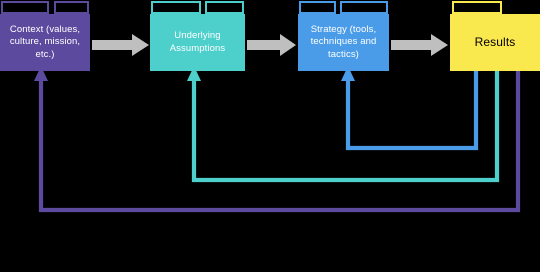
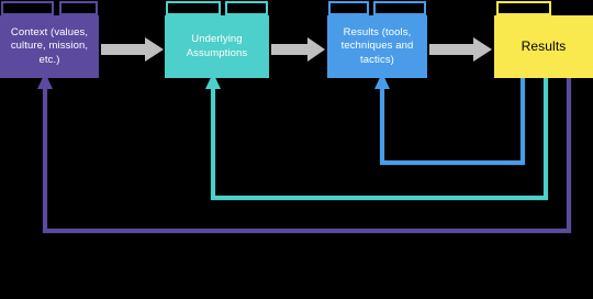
  Context (values, culture, mission, etc.)
  Underlying Assumptions
- Strategy (tools, techniques and tactics)
+ Results (tools, techniques and tactics)
  Results
